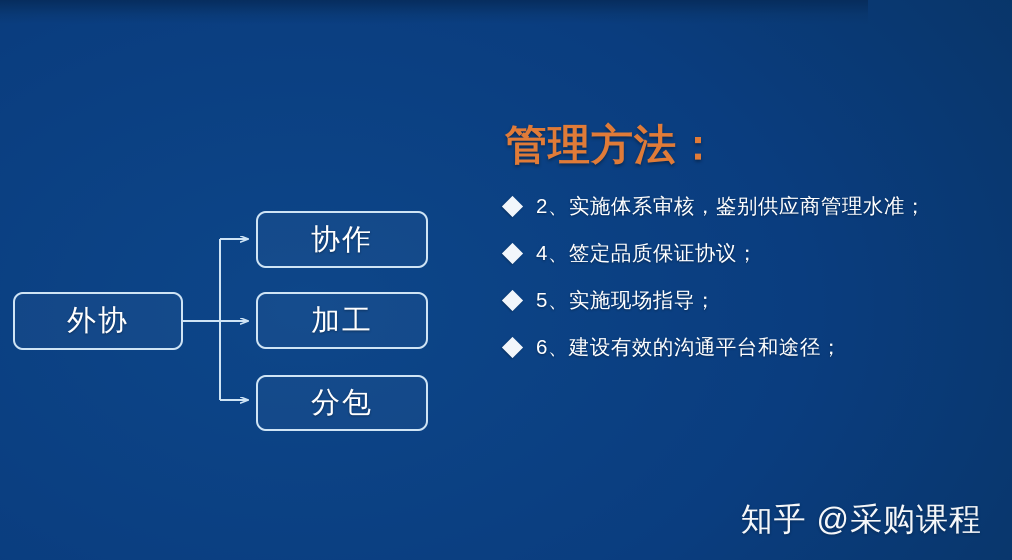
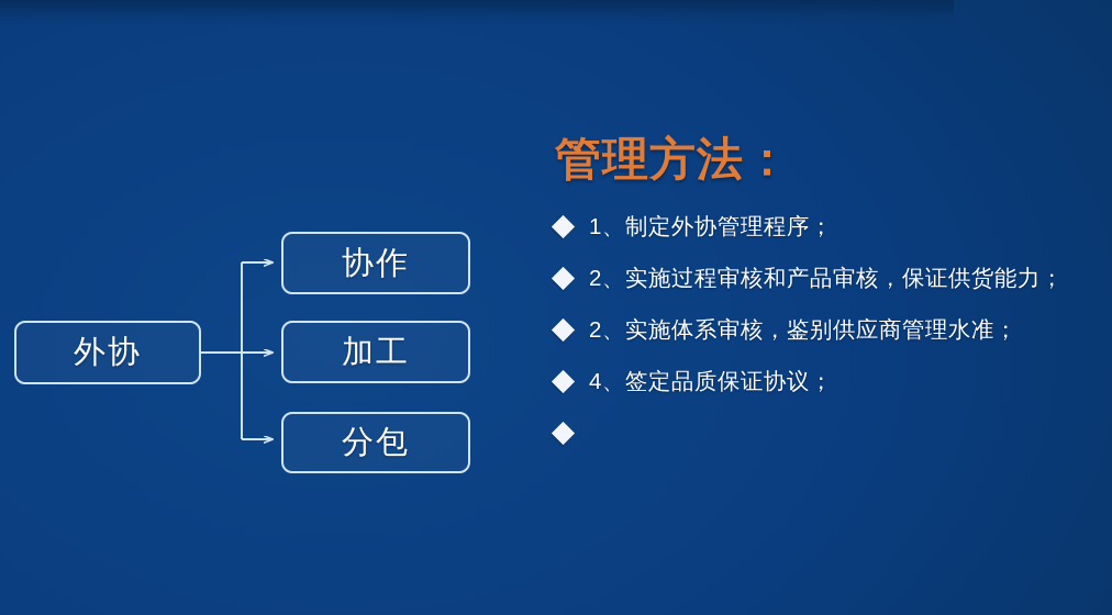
  外协
  协作
  加工
  分包
  管理方法：
+ 1、制定外协管理程序；
+ 2、实施过程审核和产品审核，保证供货能力；
  2、实施体系审核，鉴别供应商管理水准；
  4、签定品质保证协议；
- 5、实施现场指导；
- 6、建设有效的沟通平台和途径；
- 知乎 @采购课程
